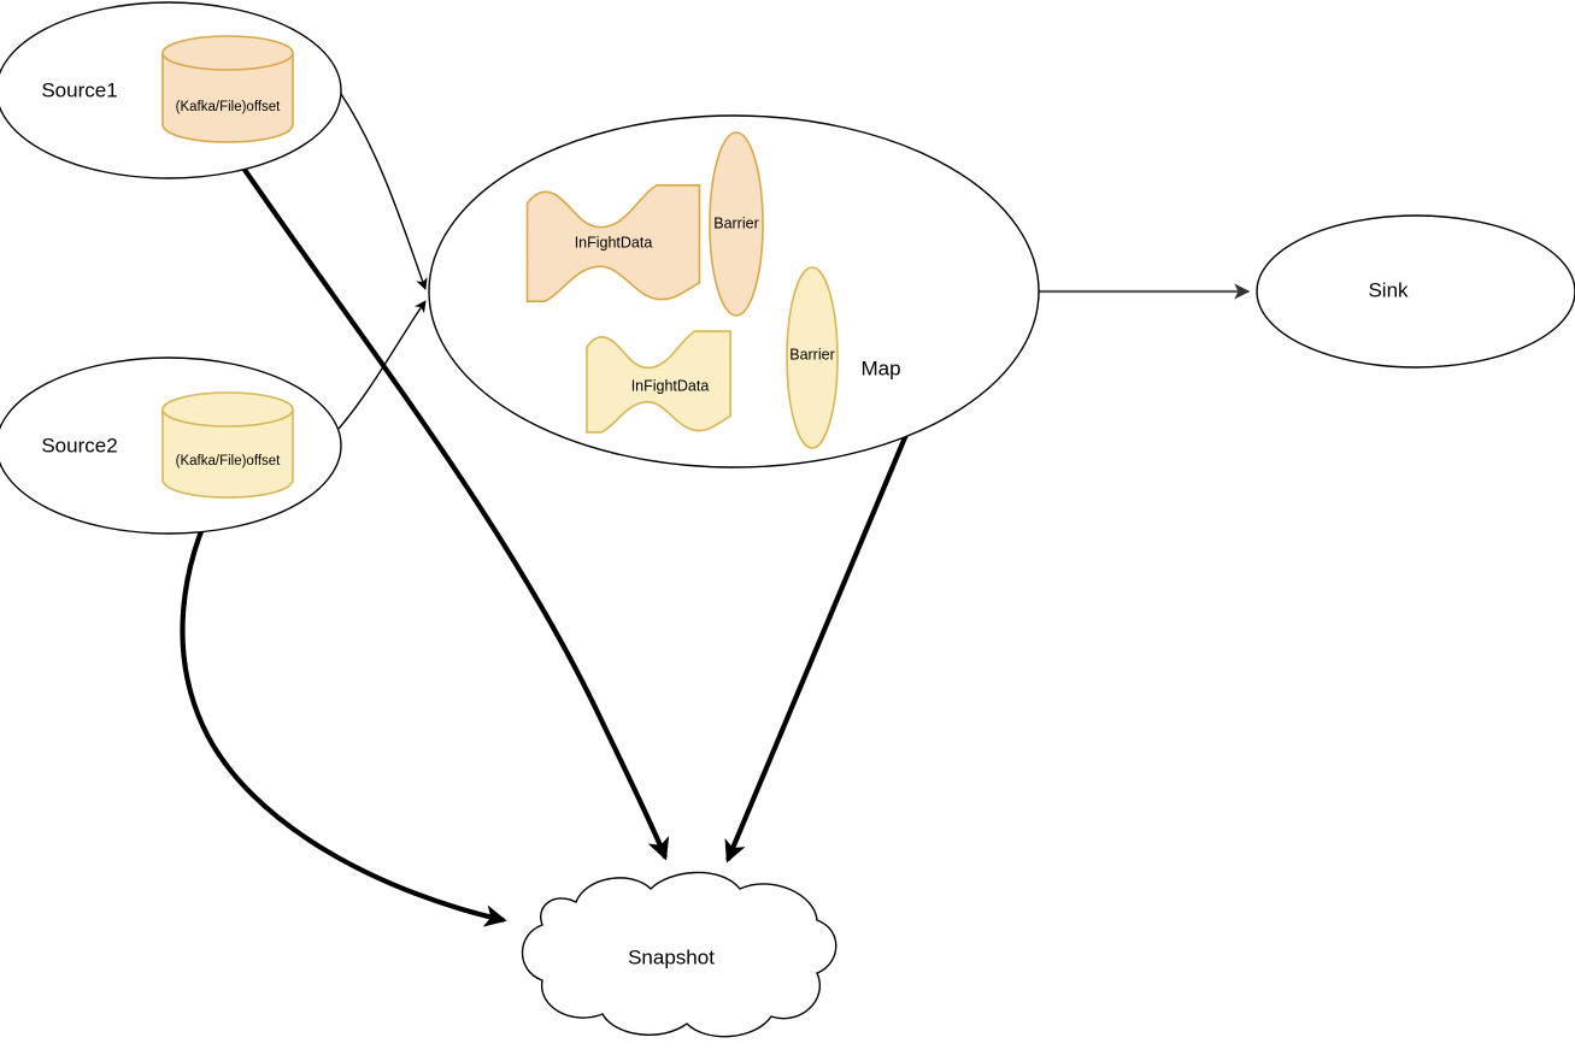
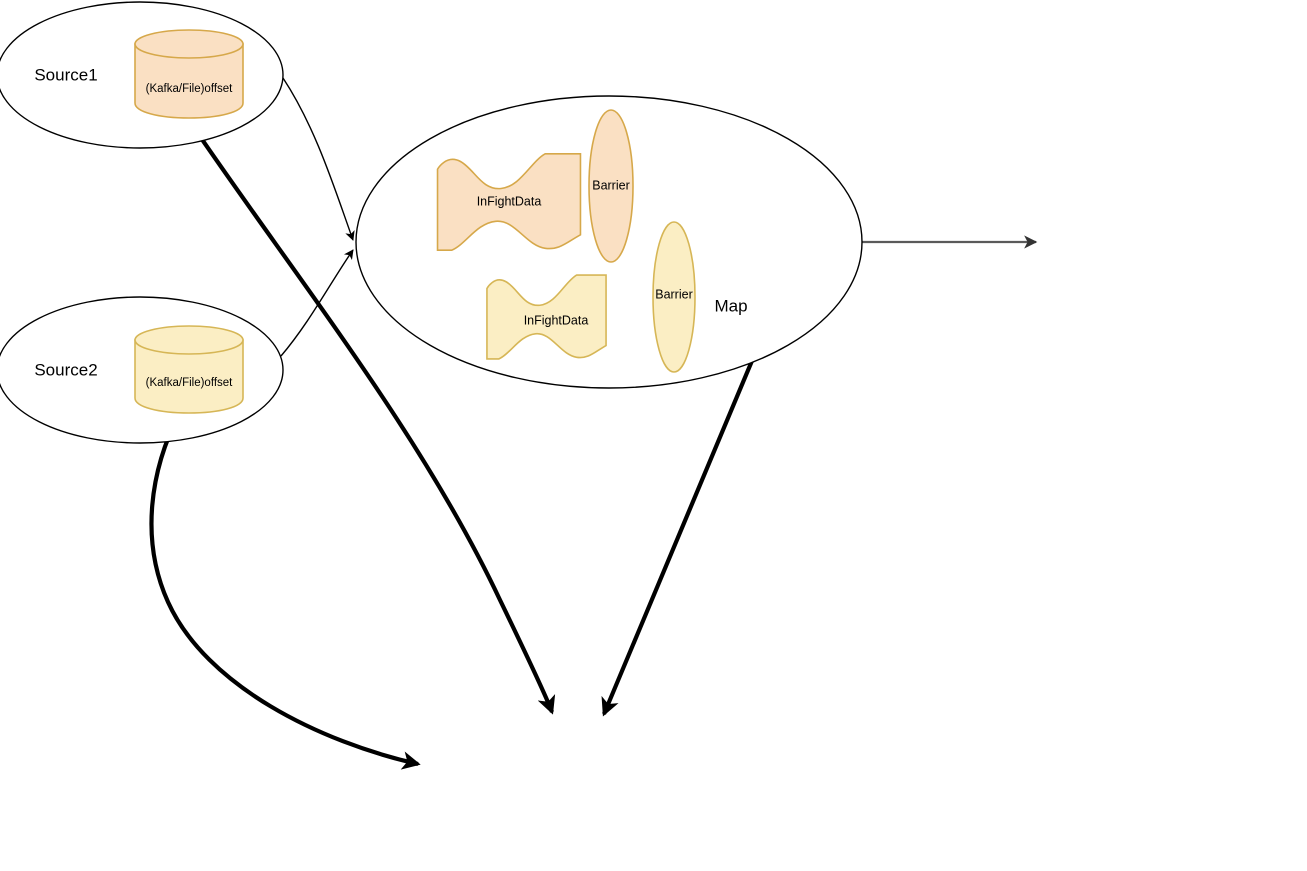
  Source1
  (Kafka/File)offset
  Source2
  (Kafka/File)offset
  InFightData
  Barrier
  InFightData
  Barrier
  Map
- Sink
- Snapshot
